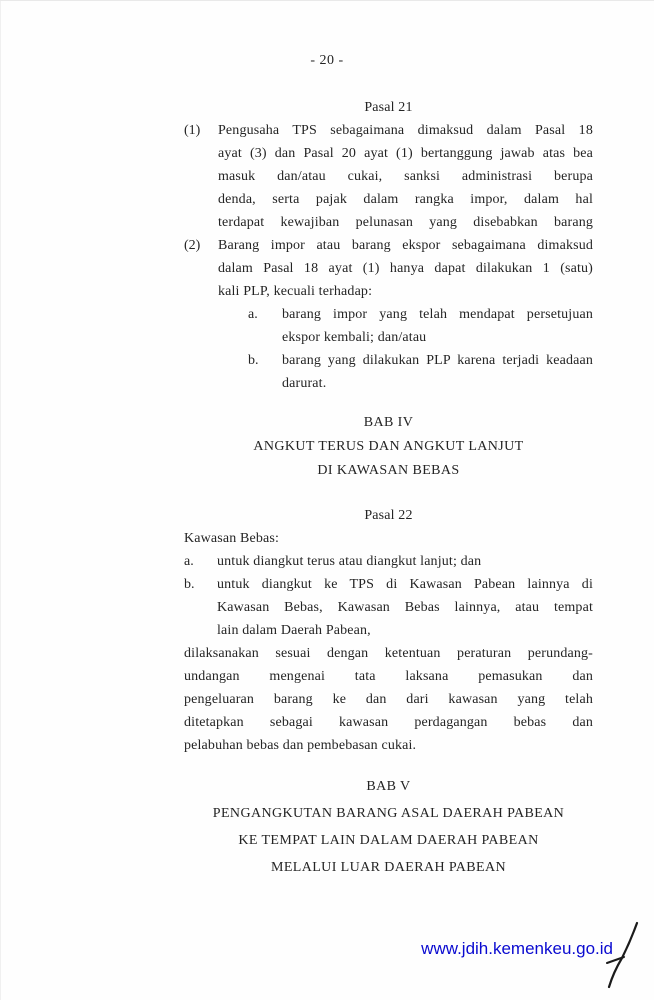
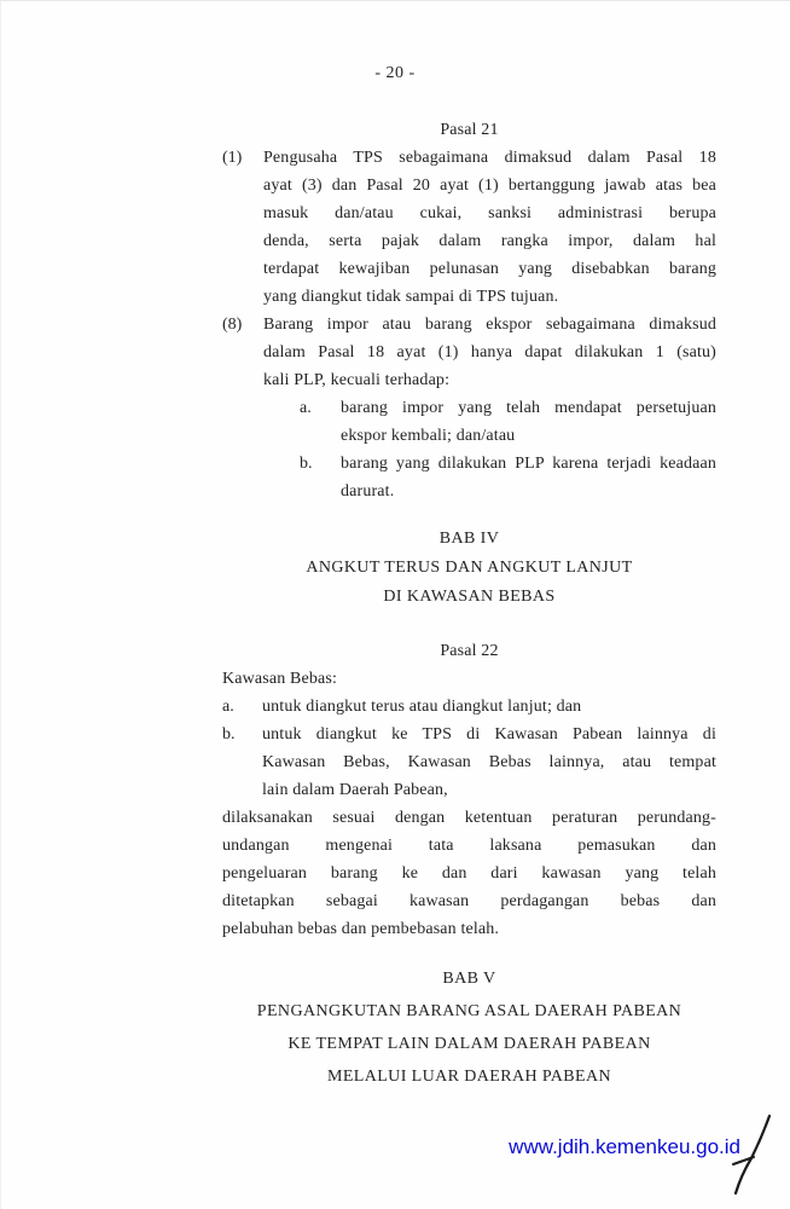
  - 20 -
  Pasal 21
  (1)
  Pengusaha TPS sebagaimana dimaksud dalam Pasal 18
  ayat (3) dan Pasal 20 ayat (1) bertanggung jawab atas bea
  masuk dan/atau cukai, sanksi administrasi berupa
  denda, serta pajak dalam rangka impor, dalam hal
  terdapat kewajiban pelunasan yang disebabkan barang
+ yang diangkut tidak sampai di TPS tujuan.
- (2)
+ (8)
  Barang impor atau barang ekspor sebagaimana dimaksud
  dalam Pasal 18 ayat (1) hanya dapat dilakukan 1 (satu)
  kali PLP, kecuali terhadap:
  a.
  barang impor yang telah mendapat persetujuan
  ekspor kembali; dan/atau
  b.
  barang yang dilakukan PLP karena terjadi keadaan
  darurat.
  BAB IV
  ANGKUT TERUS DAN ANGKUT LANJUT
  DI KAWASAN BEBAS
  Pasal 22
  Kawasan Bebas:
  a.
  untuk diangkut terus atau diangkut lanjut; dan
  b.
  untuk diangkut ke TPS di Kawasan Pabean lainnya di
  Kawasan Bebas, Kawasan Bebas lainnya, atau tempat
  lain dalam Daerah Pabean,
  dilaksanakan sesuai dengan ketentuan peraturan perundang-
  undangan mengenai tata laksana pemasukan dan
  pengeluaran barang ke dan dari kawasan yang telah
  ditetapkan sebagai kawasan perdagangan bebas dan
- pelabuhan bebas dan pembebasan cukai.
+ pelabuhan bebas dan pembebasan telah.
  BAB V
  PENGANGKUTAN BARANG ASAL DAERAH PABEAN
  KE TEMPAT LAIN DALAM DAERAH PABEAN
  MELALUI LUAR DAERAH PABEAN
  www.jdih.kemenkeu.go.id
